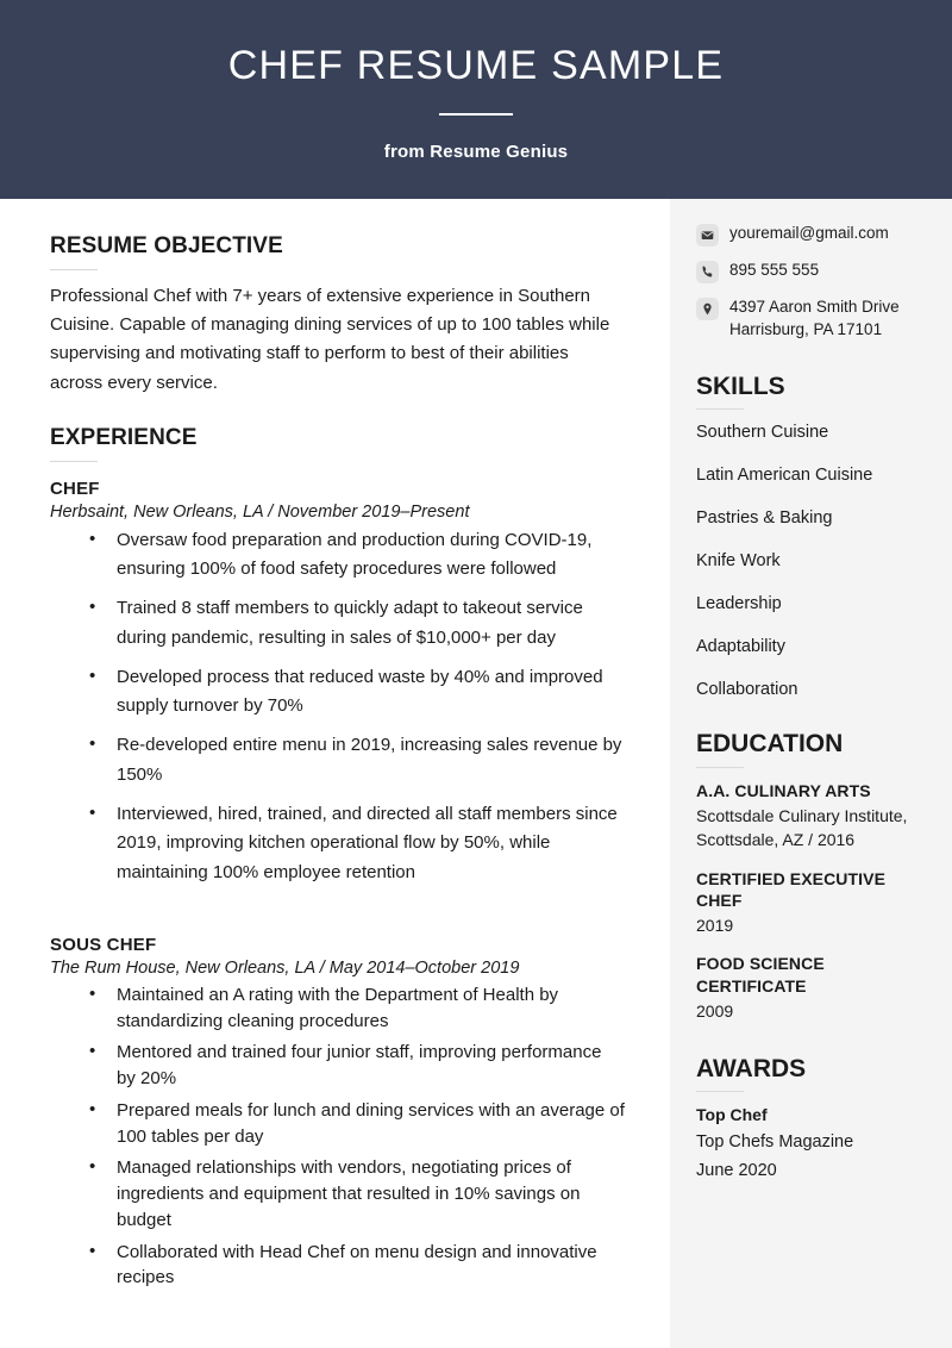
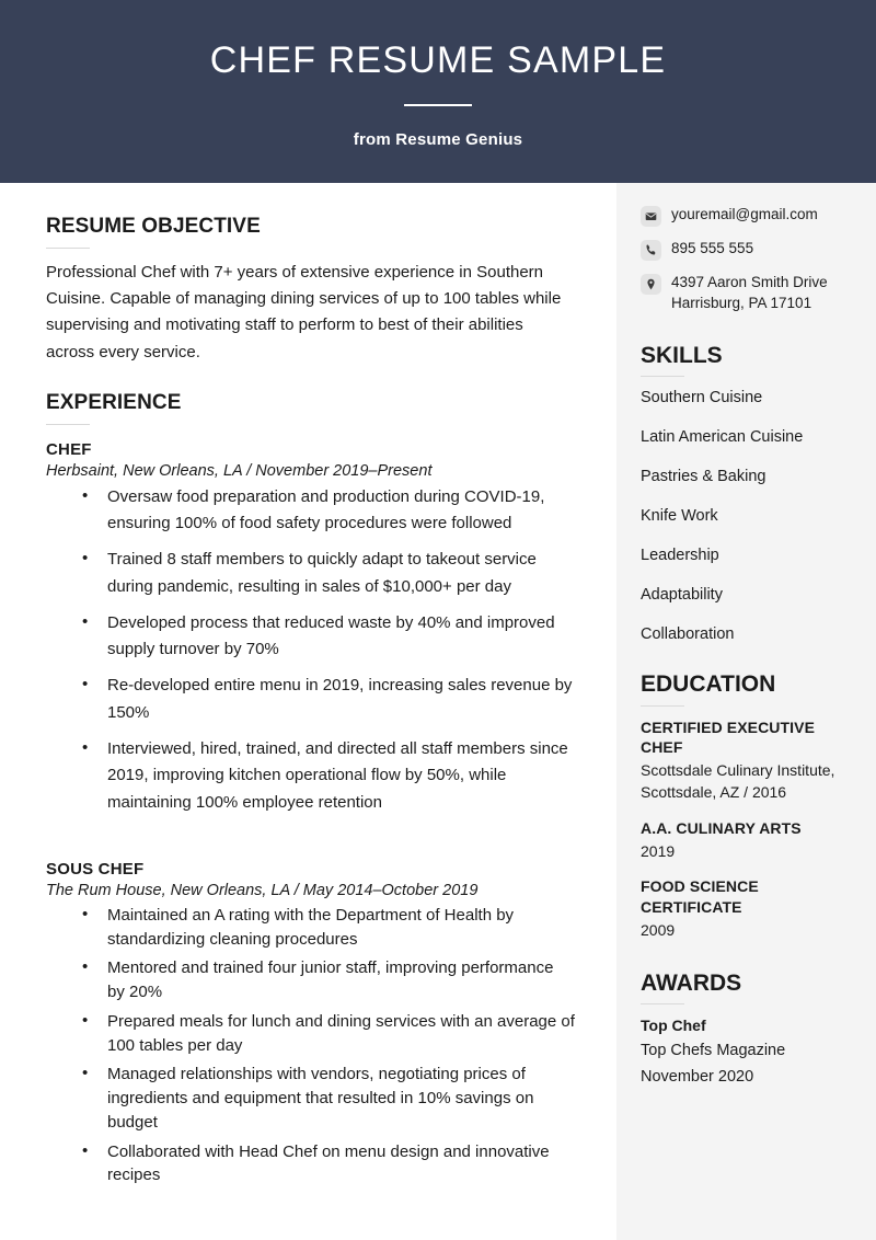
  CHEF RESUME SAMPLE
  from Resume Genius
  RESUME OBJECTIVE
  Professional Chef with 7+ years of extensive experience in Southern Cuisine. Capable of managing dining services of up to 100 tables while supervising and motivating staff to perform to best of their abilities across every service.
  EXPERIENCE
  CHEF
  Herbsaint, New Orleans, LA / November 2019–Present
  Oversaw food preparation and production during COVID-19, ensuring 100% of food safety procedures were followed
  Trained 8 staff members to quickly adapt to takeout service during pandemic, resulting in sales of $10,000+ per day
  Developed process that reduced waste by 40% and improved supply turnover by 70%
  Re-developed entire menu in 2019, increasing sales revenue by 150%
  Interviewed, hired, trained, and directed all staff members since 2019, improving kitchen operational flow by 50%, while maintaining 100% employee retention
  SOUS CHEF
  The Rum House, New Orleans, LA / May 2014–October 2019
  Maintained an A rating with the Department of Health by standardizing cleaning procedures
  Mentored and trained four junior staff, improving performance by 20%
  Prepared meals for lunch and dining services with an average of 100 tables per day
  Managed relationships with vendors, negotiating prices of ingredients and equipment that resulted in 10% savings on budget
  Collaborated with Head Chef on menu design and innovative recipes
  youremail@gmail.com
  895 555 555
  4397 Aaron Smith Drive Harrisburg, PA 17101
  SKILLS
  Southern Cuisine
  Latin American Cuisine
  Pastries & Baking
  Knife Work
  Leadership
  Adaptability
  Collaboration
  EDUCATION
- A.A. CULINARY ARTS
+ CERTIFIED EXECUTIVE CHEF
  Scottsdale Culinary Institute, Scottsdale, AZ / 2016
- CERTIFIED EXECUTIVE CHEF
+ A.A. CULINARY ARTS
  2019
  FOOD SCIENCE CERTIFICATE
  2009
  AWARDS
  Top Chef
  Top Chefs Magazine
- June 2020
+ November 2020
